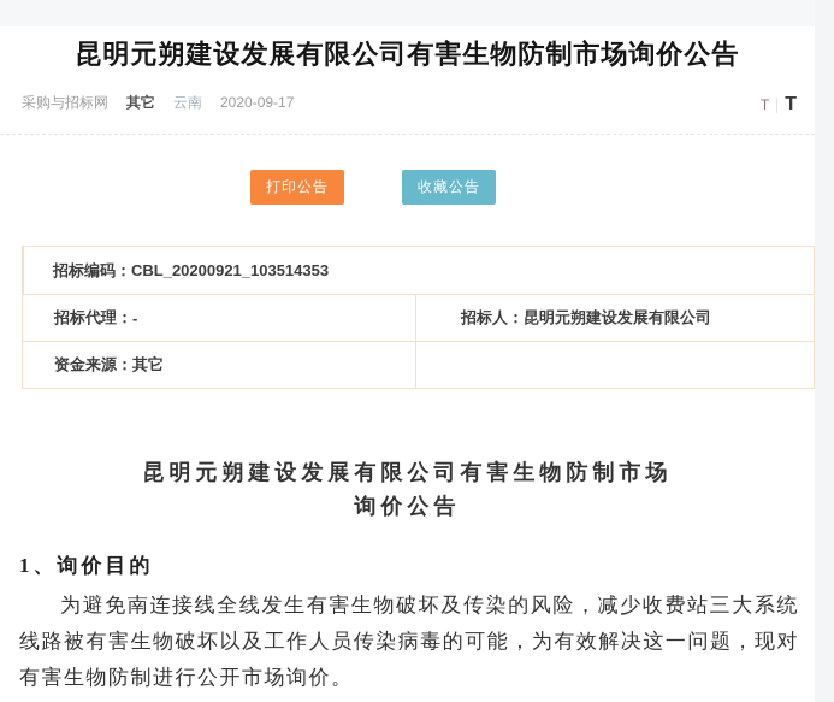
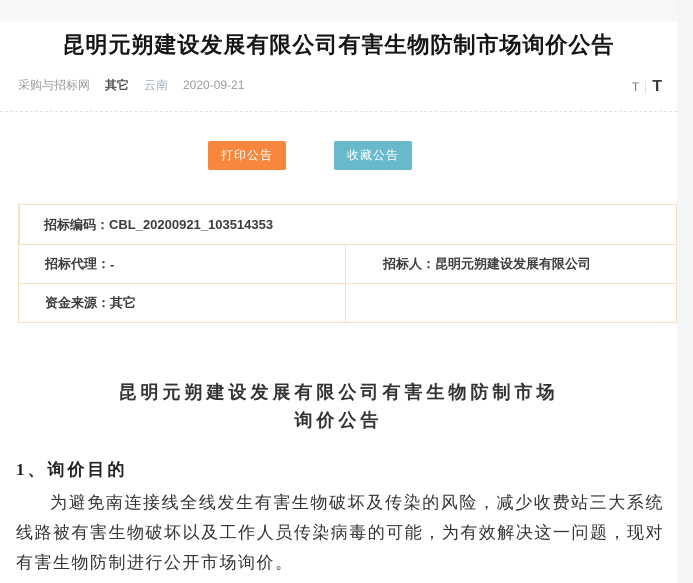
  昆明元朔建设发展有限公司有害生物防制市场询价公告
  采购与招标网
  其它
  云南
- 2020-09-17
+ 2020-09-21
  T
  T
  打印公告
  收藏公告
  招标编码：
  CBL_20200921_103514353
  招标代理：
  -
  招标人：
  昆明元朔建设发展有限公司
  资金来源：
  其它
  昆明元朔建设发展有限公司有害生物防制市场
  询价公告
  1、询价目的
  为避免南连接线全线发生有害生物破坏及传染的风险，减少收费站三大系统线路被有害生物破坏以及工作人员传染病毒的可能，为有效解决这一问题，现对有害生物防制进行公开市场询价。
